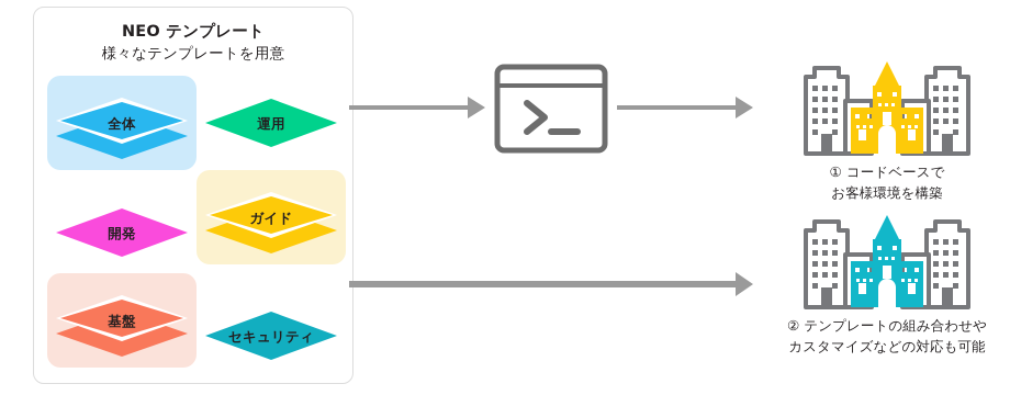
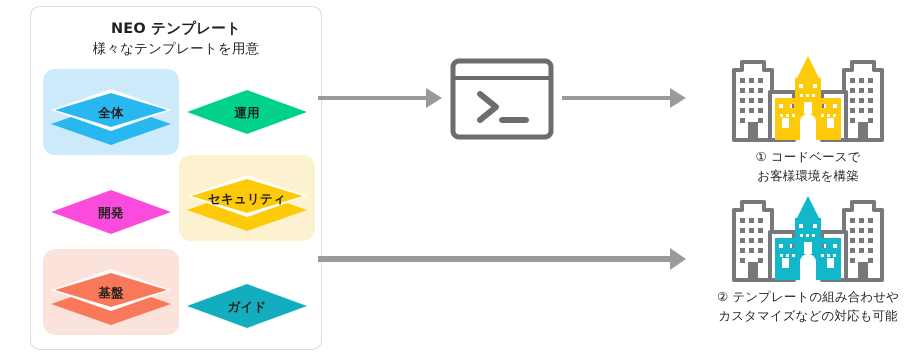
  NEO テンプレート
  様々なテンプレートを用意
  全体
  運用
  開発
- ガイド
+ セキュリティ
  基盤
- セキュリティ
+ ガイド
  ① コードベースで
  お客様環境を構築
  ② テンプレートの組み合わせや
  カスタマイズなどの対応も可能
